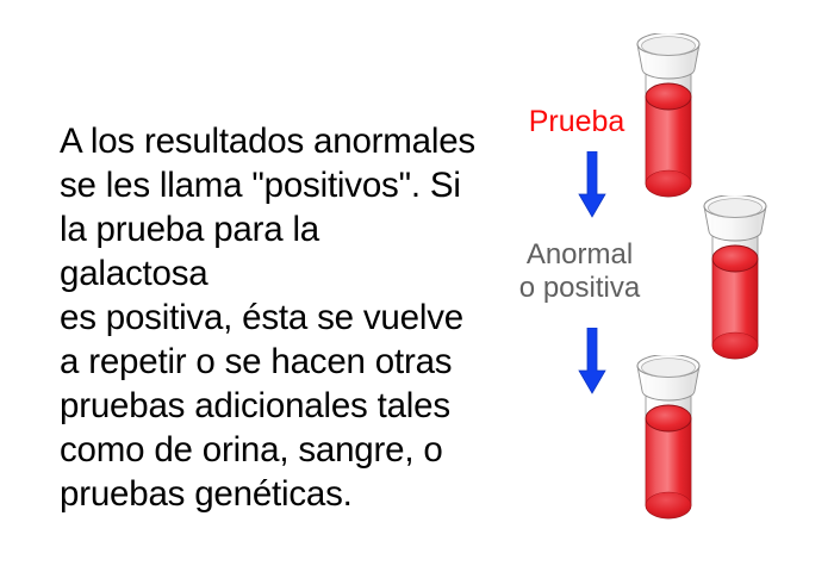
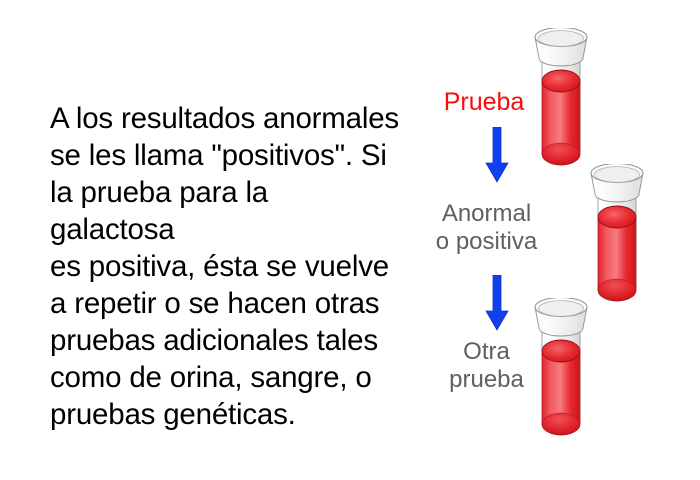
  A los resultados anormales
  se les llama "positivos". Si
  la prueba para la galactosa
  es positiva, ésta se vuelve
  a repetir o se hacen otras
  pruebas adicionales tales
  como de orina, sangre, o
  pruebas genéticas.
  Prueba
  Anormal
  o positiva
+ Otra
+ prueba
